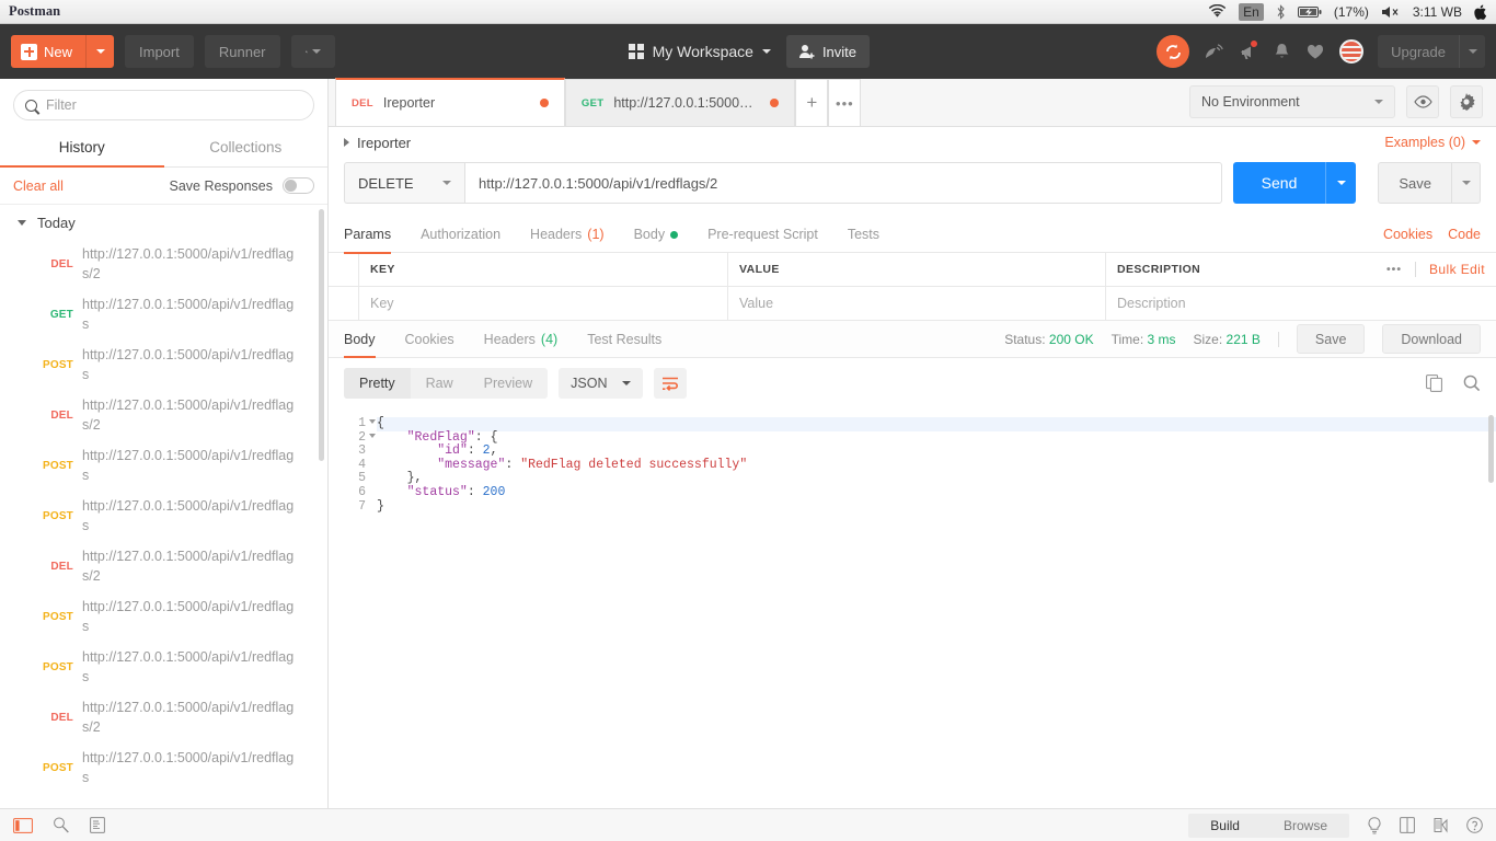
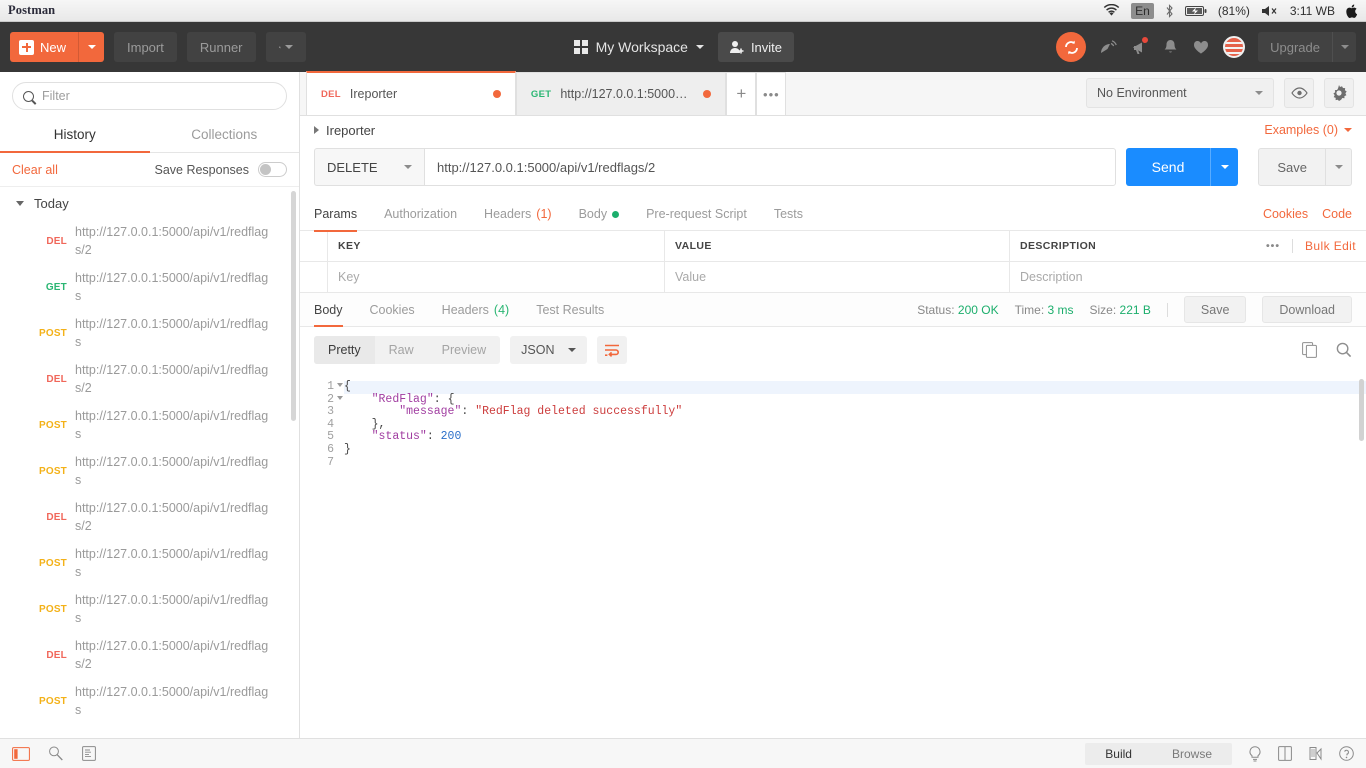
  Postman
  En
- (17%)
+ (81%)
  3:11 WB
  New
  Import
  Runner
  My Workspace
  Invite
  Upgrade
  Filter
  History
  Collections
  Clear all
  Save Responses
  Today
  DEL
  http://127.0.0.1:5000/api/v1/redflags/2
  GET
  http://127.0.0.1:5000/api/v1/redflags
  POST
  http://127.0.0.1:5000/api/v1/redflags
  DEL
  http://127.0.0.1:5000/api/v1/redflags/2
  POST
  http://127.0.0.1:5000/api/v1/redflags
  POST
  http://127.0.0.1:5000/api/v1/redflags
  DEL
  http://127.0.0.1:5000/api/v1/redflags/2
  POST
  http://127.0.0.1:5000/api/v1/redflags
  POST
  http://127.0.0.1:5000/api/v1/redflags
  DEL
  http://127.0.0.1:5000/api/v1/redflags/2
  POST
  http://127.0.0.1:5000/api/v1/redflags
  DEL
  Ireporter
  GET
  +
  •••
  No Environment
  Ireporter
  Examples (0)
  DELETE
  http://127.0.0.1:5000/api/v1/redflags/2
  Send
  Save
  Params
  Authorization
  Headers
  (1)
  Body
  Pre-request Script
  Tests
  Cookies
  Code
  KEY
  VALUE
  DESCRIPTION
  •••
  Bulk Edit
  Key
  Value
  Description
  Body
  Cookies
  Headers
  (4)
  Test Results
  Status: 200 OK
  Time: 3 ms
  Size: 221 B
  Save
  Download
  Pretty
  Raw
  Preview
  JSON
  1
  2
  3
  4
  5
  6
  7
  {
  "RedFlag": {
- "id": 2,
  "message": "RedFlag deleted successfully"
  },
  "status": 200
  }
  Build
  Browse
